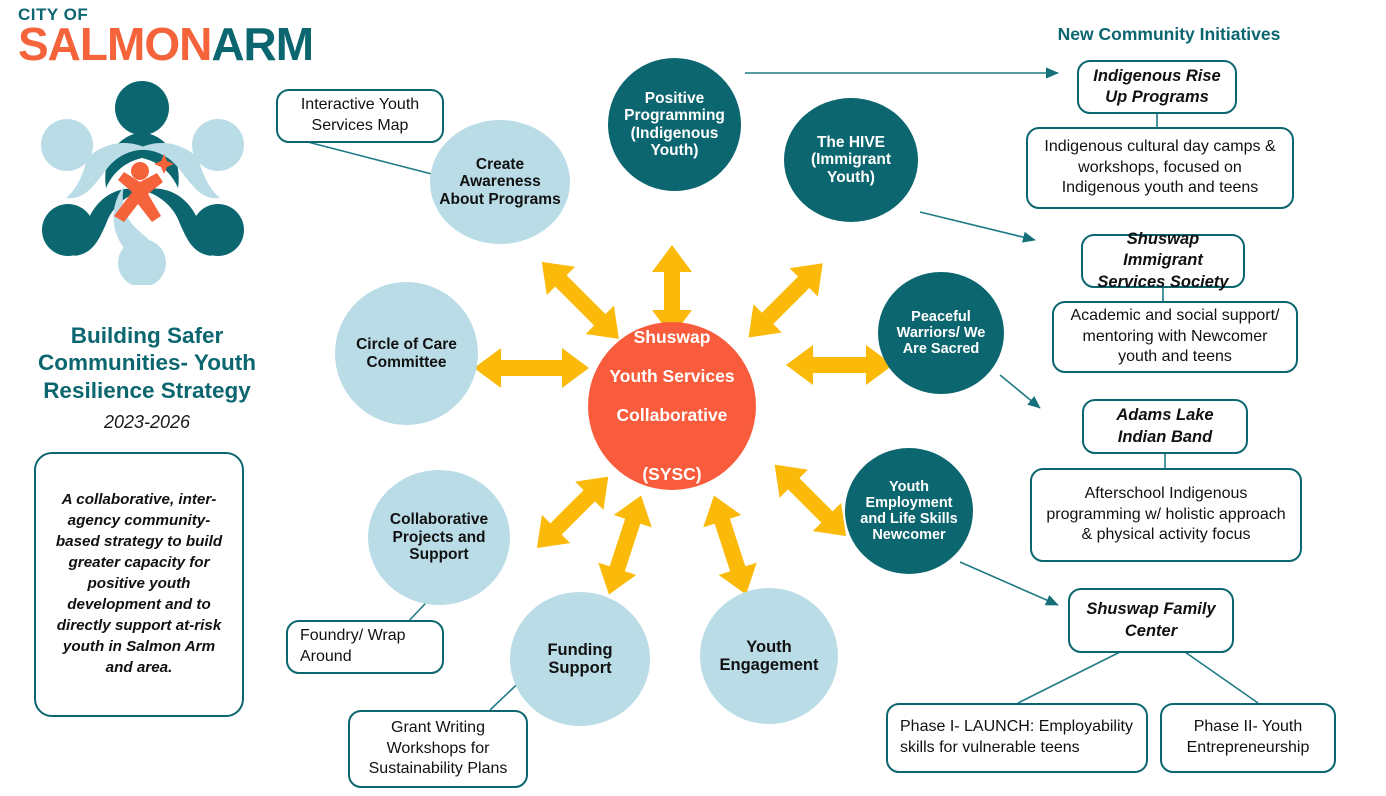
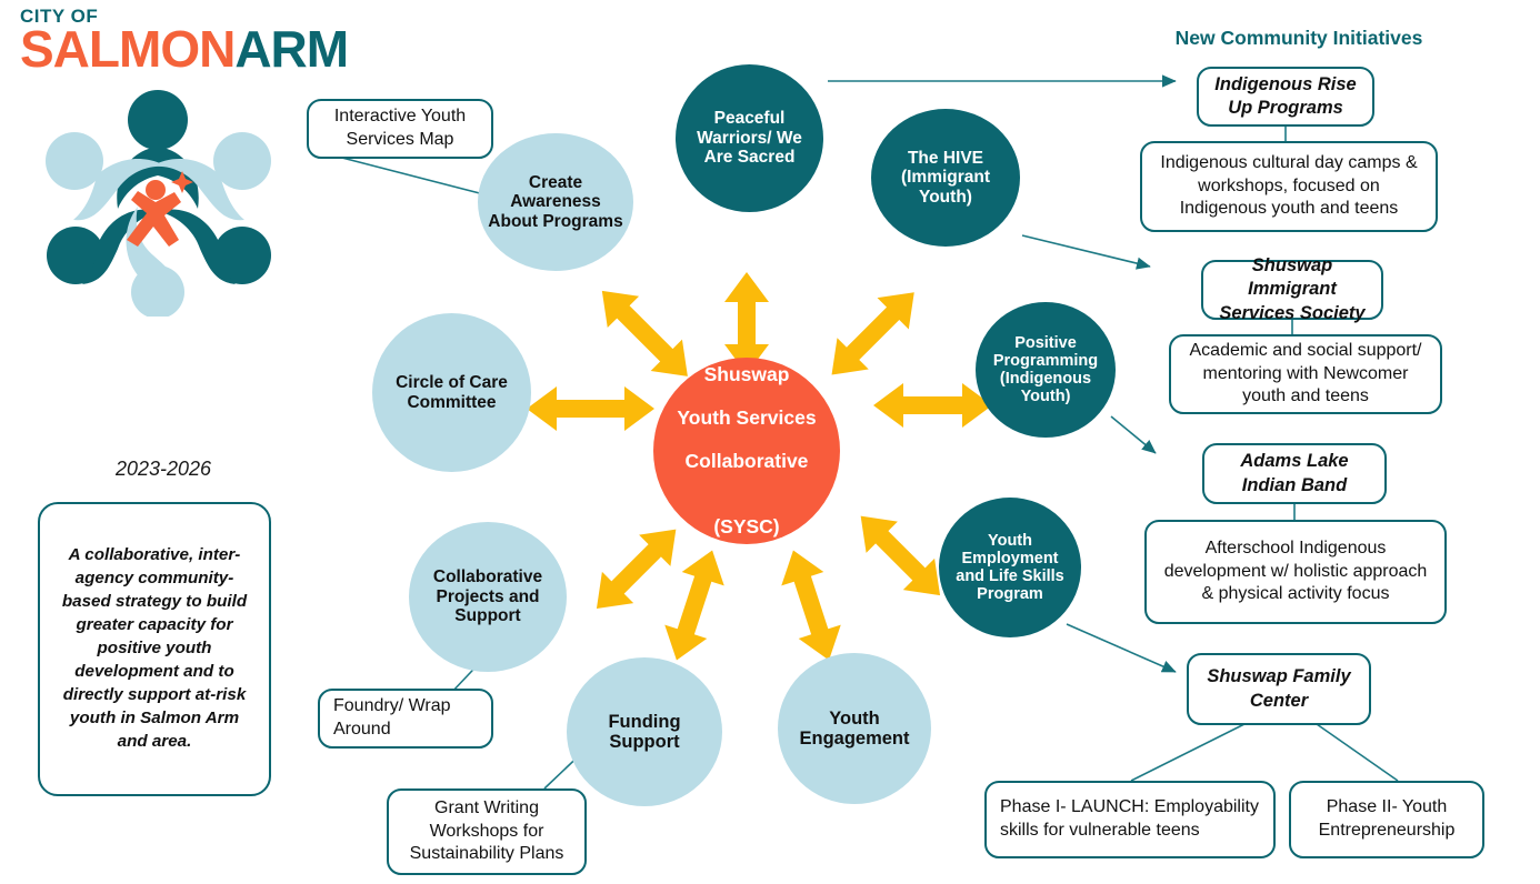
  CITY OF
  SALMONARM
- Building Safer Communities- Youth Resilience Strategy
  2023-2026
  A collaborative, inter-agency community-based strategy to build greater capacity for positive youth development and to directly support at-risk youth in Salmon Arm and area.
  Shuswap
  Youth Services
  Collaborative
  (SYSC)
  Create Awareness About Programs
  Circle of Care Committee
  Collaborative Projects and Support
  Funding Support
  Youth Engagement
- Positive Programming (Indigenous Youth)
+ Peaceful Warriors/ We Are Sacred
  The HIVE (Immigrant Youth)
- Peaceful Warriors/ We Are Sacred
+ Positive Programming (Indigenous Youth)
- Youth Employment and Life Skills Newcomer
+ Youth Employment and Life Skills Program
  Interactive Youth Services Map
  Foundry/ Wrap Around
  Grant Writing Workshops for Sustainability Plans
  New Community Initiatives
  Indigenous Rise Up Programs
  Indigenous cultural day camps & workshops, focused on Indigenous youth and teens
  Shuswap Immigrant Services Society
  Academic and social support/ mentoring with Newcomer youth and teens
  Adams Lake Indian Band
- Afterschool Indigenous programming w/ holistic approach & physical activity focus
+ Afterschool Indigenous development w/ holistic approach & physical activity focus
  Shuswap Family Center
  Phase I- LAUNCH: Employability skills for vulnerable teens
  Phase II- Youth Entrepreneurship
